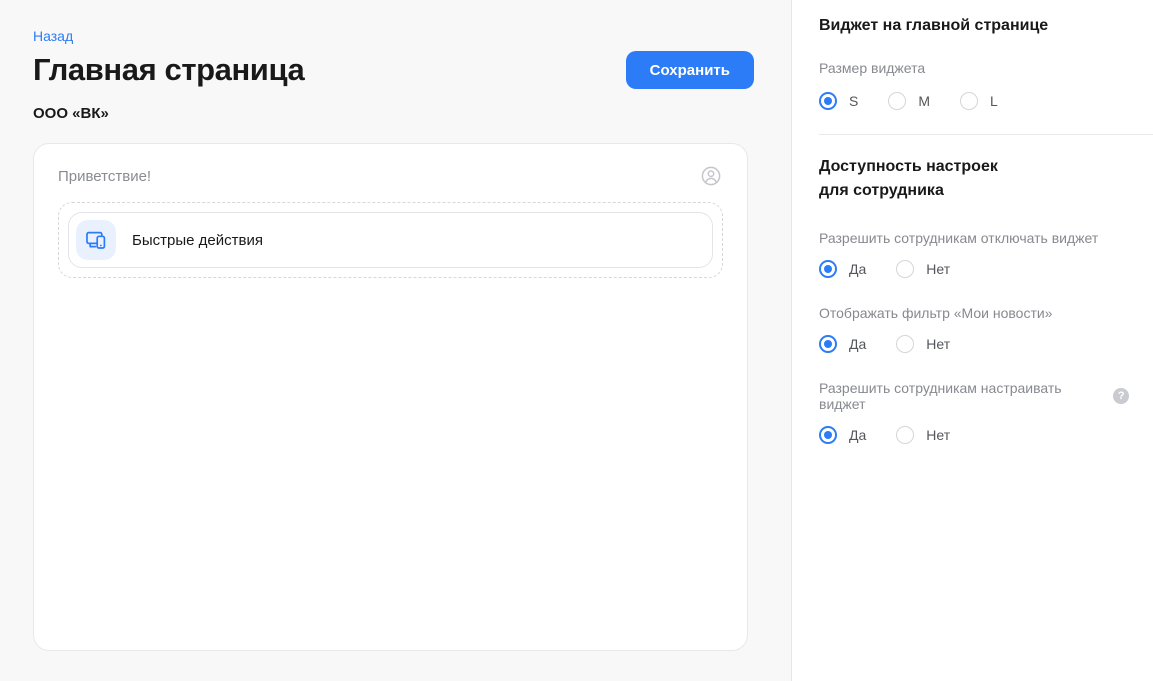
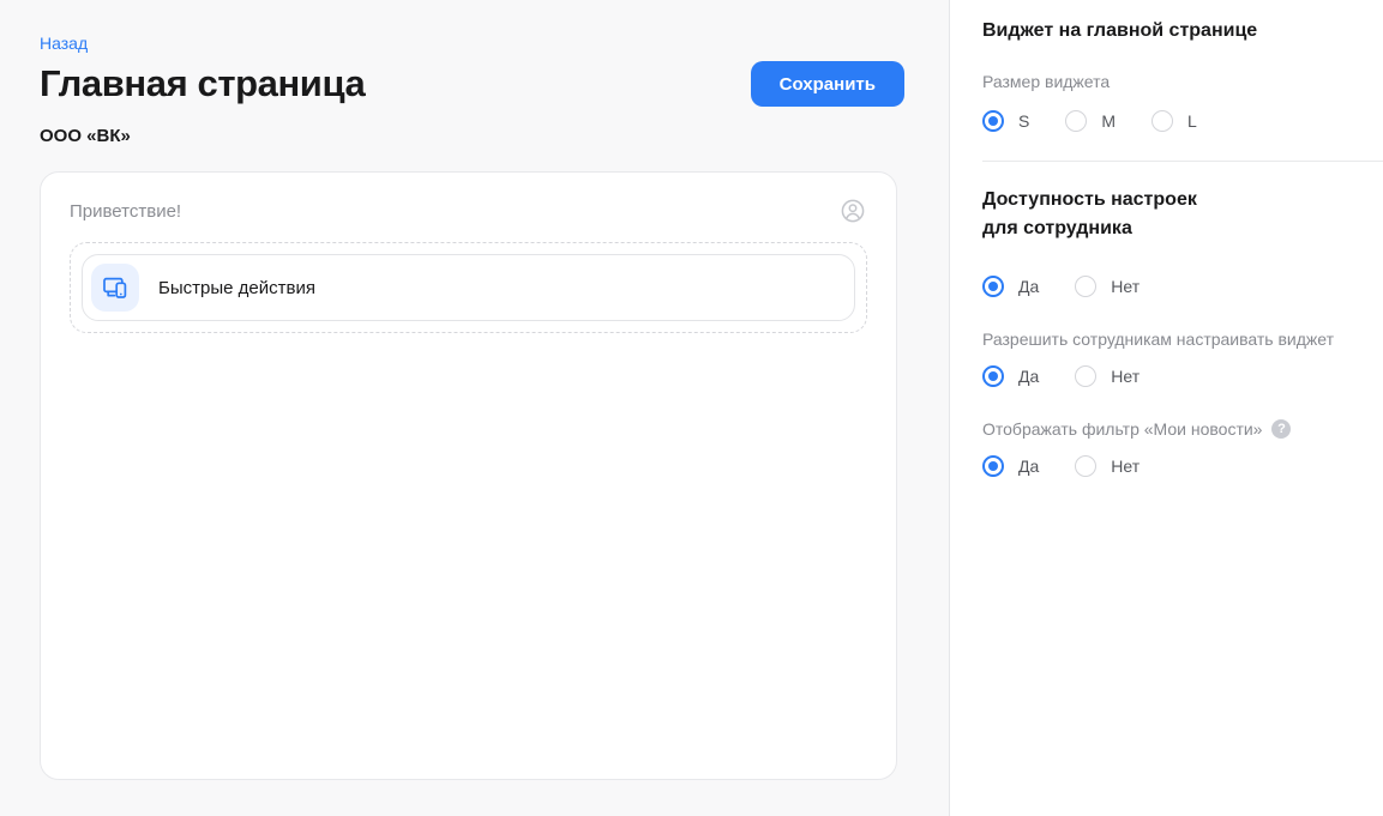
  Назад
  Главная страница
  Сохранить
  ООО «ВК»
  Приветствие!
  Быстрые действия
  Виджет на главной странице
  Размер виджета
  S
  M
  L
  Доступность настроек
  для сотрудника
- Разрешить сотрудникам отключать виджет
  Да
  Нет
- Отображать фильтр «Мои новости»
+ Разрешить сотрудникам настраивать виджет
  Да
  Нет
- Разрешить сотрудникам настраивать виджет
+ Отображать фильтр «Мои новости»
  ?
  Да
  Нет
